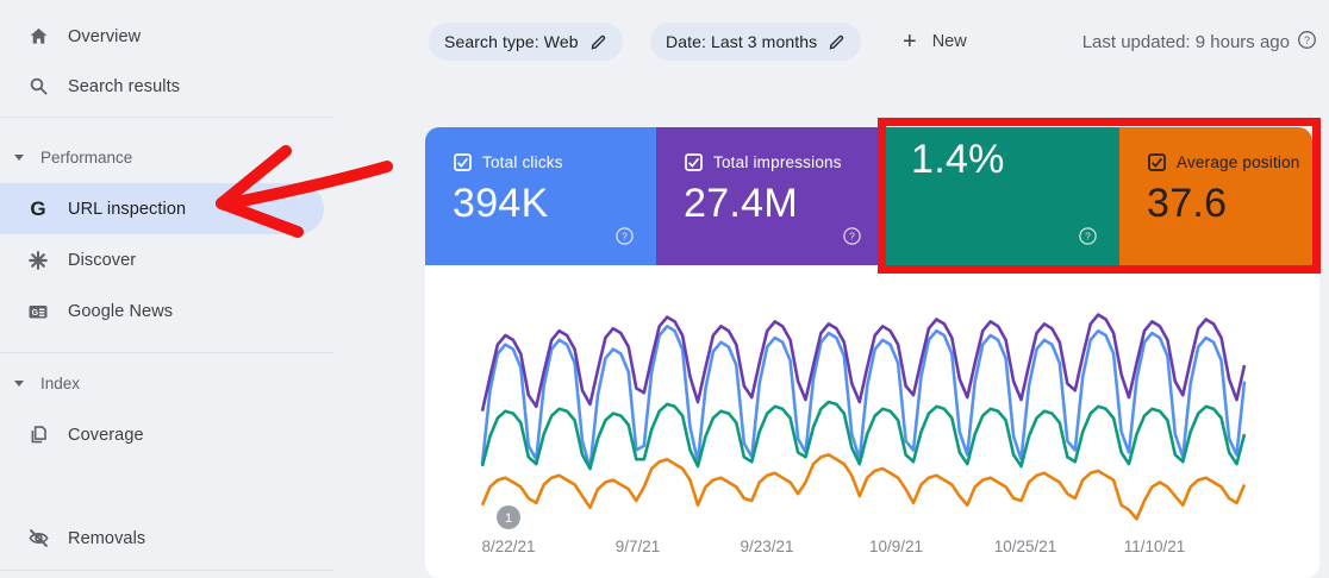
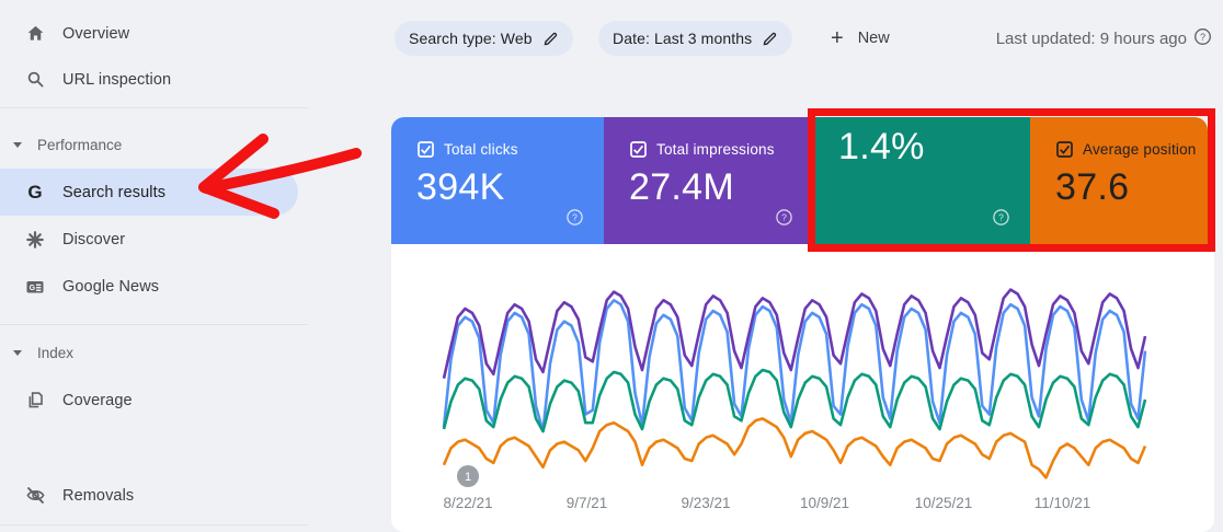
  Overview
- Search results
+ URL inspection
  Performance
  G
- URL inspection
+ Search results
  Discover
  Google News
  Index
  Coverage
  Removals
  Search type: Web
  Date: Last 3 months
  +
  New
  Last updated: 9 hours ago
  ?
  Total clicks
  394K
  ?
  Total impressions
  27.4M
  ?
  1.4%
  ?
  Average position
  37.6
  8/22/21
  9/7/21
  9/23/21
  10/9/21
  10/25/21
  11/10/21
  1
